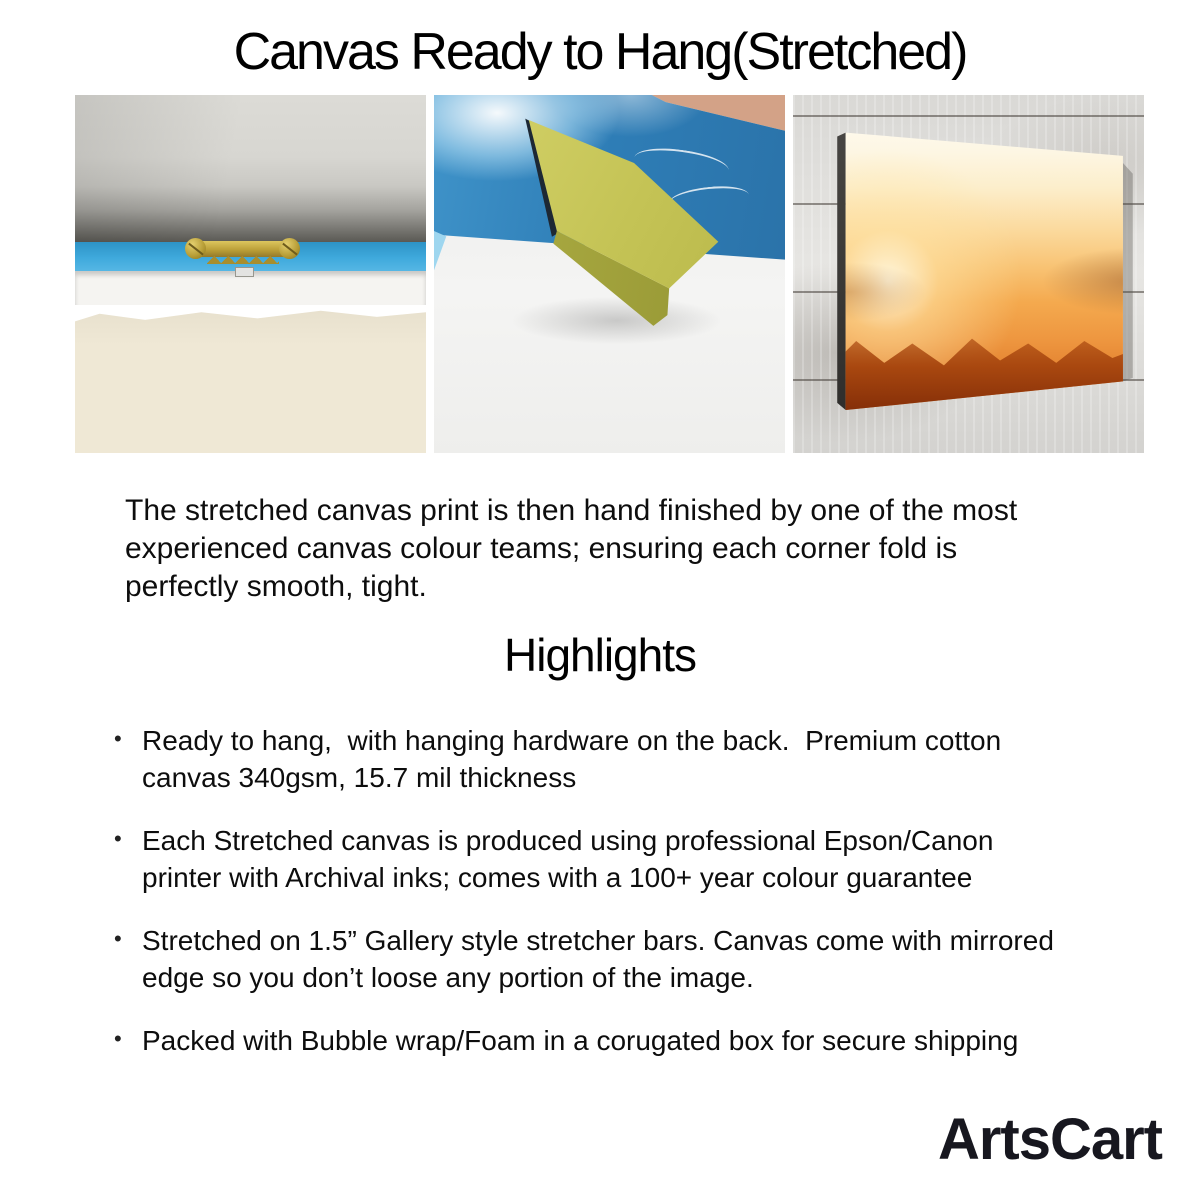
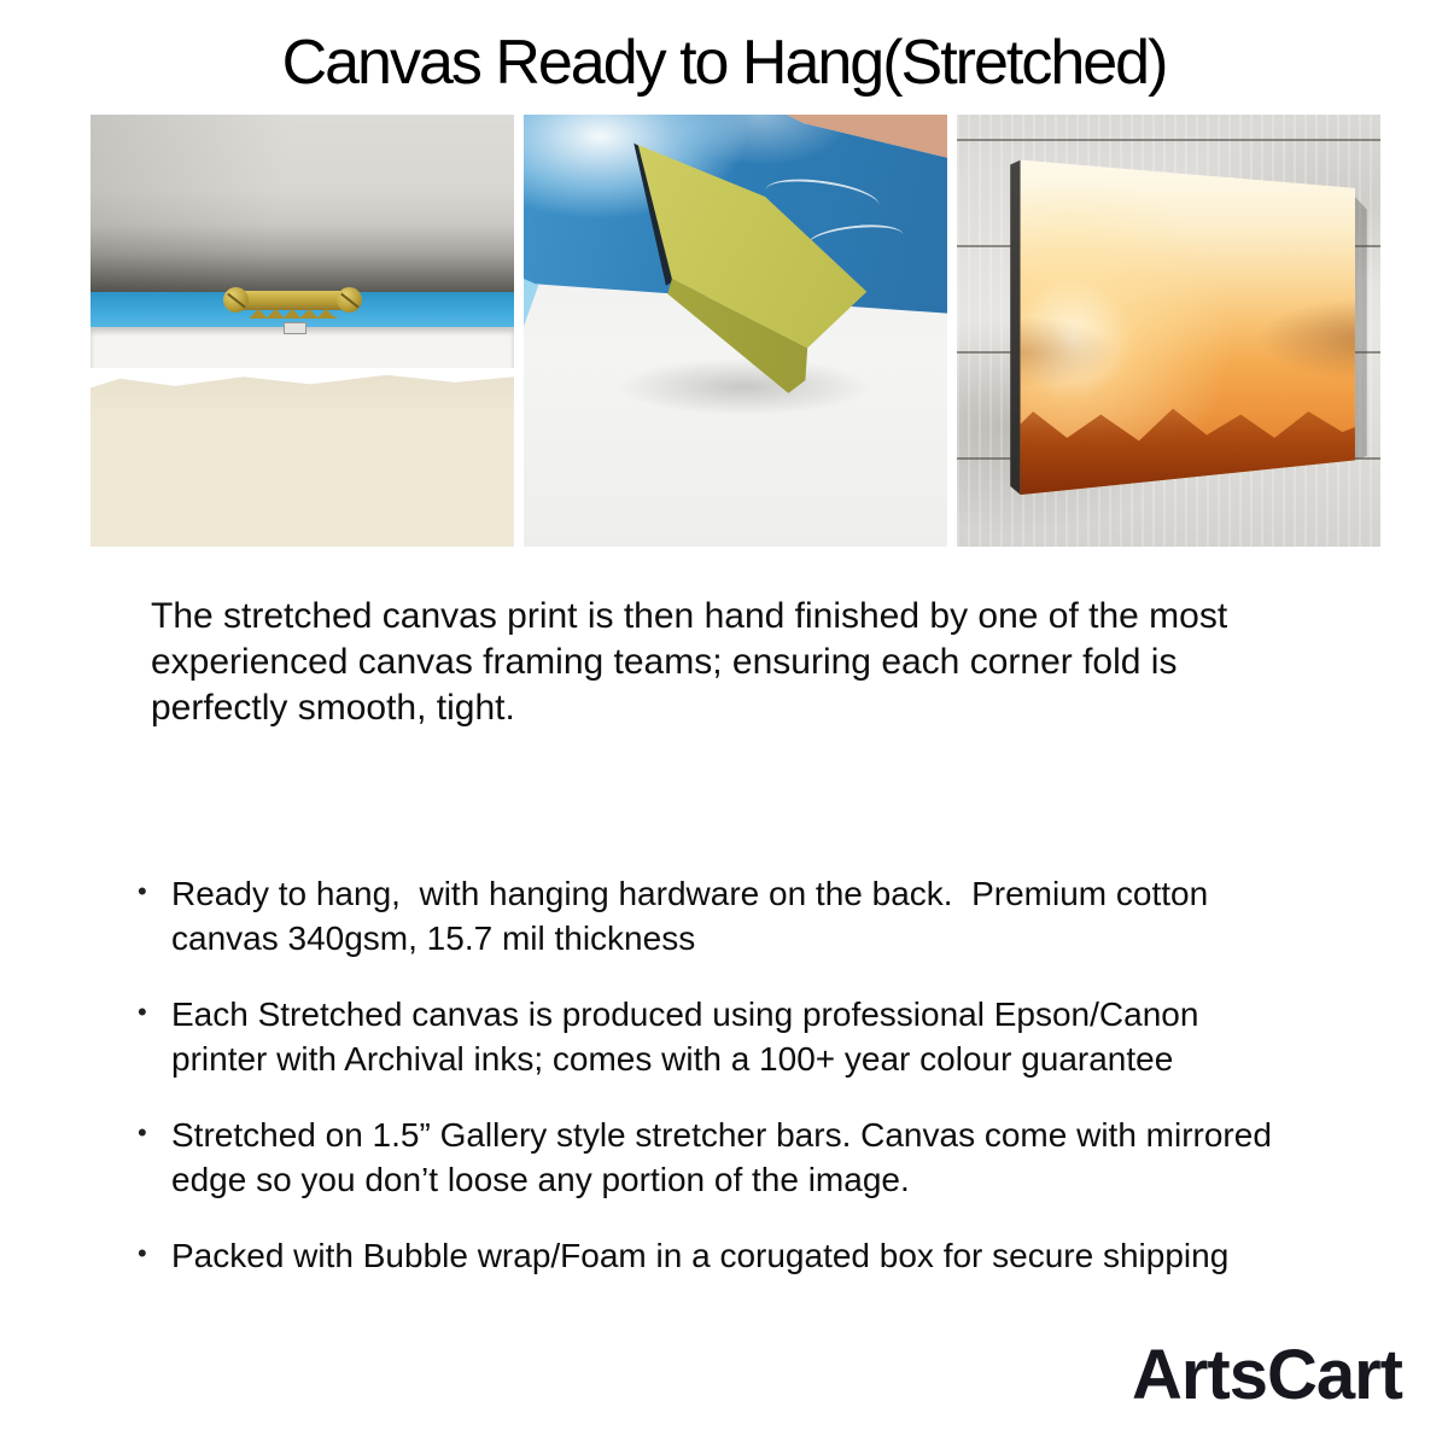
  Canvas Ready to Hang(Stretched)
- The stretched canvas print is then hand finished by one of the most experienced canvas colour teams; ensuring each corner fold is perfectly smooth, tight.
+ The stretched canvas print is then hand finished by one of the most experienced canvas framing teams; ensuring each corner fold is perfectly smooth, tight.
- Highlights
  •
  Ready to hang, with hanging hardware on the back. Premium cotton canvas 340gsm, 15.7 mil thickness
  •
  Each Stretched canvas is produced using professional Epson/Canon printer with Archival inks; comes with a 100+ year colour guarantee
  •
  Stretched on 1.5” Gallery style stretcher bars. Canvas come with mirrored edge so you don’t loose any portion of the image.
  •
  Packed with Bubble wrap/Foam in a corugated box for secure shipping
  ArtsCart
